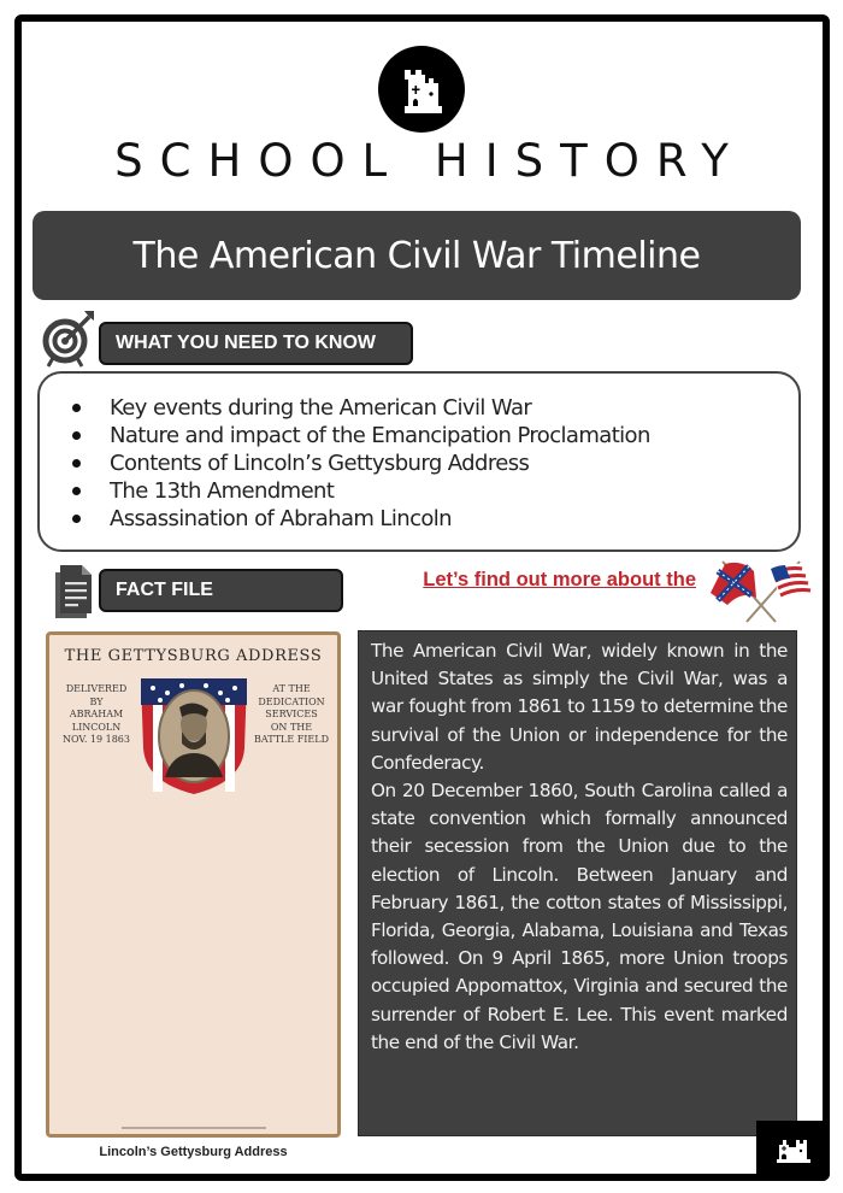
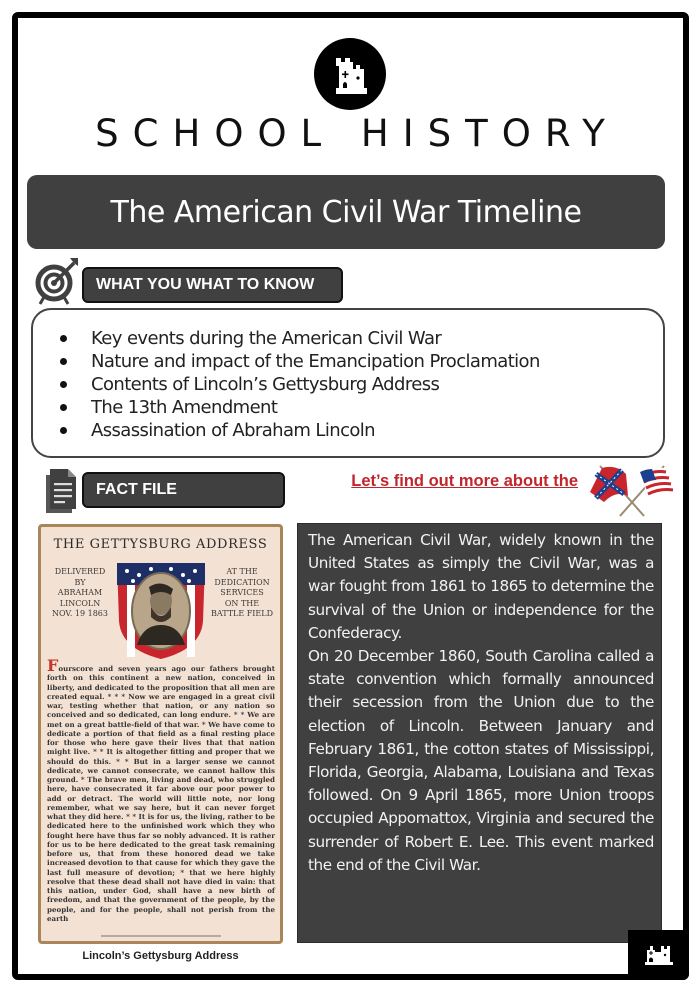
  SCHOOL HISTORY
  The American Civil War Timeline
- WHAT YOU NEED TO KNOW
+ WHAT YOU WHAT TO KNOW
  Key events during the American Civil War
  Nature and impact of the Emancipation Proclamation
  Contents of Lincoln’s Gettysburg Address
  The 13th Amendment
  Assassination of Abraham Lincoln
  FACT FILE
  Let’s find out more about the
  THE GETTYSBURG ADDRESS
  DELIVERED
  BY
  ABRAHAM
  LINCOLN
  NOV. 19 1863
  AT THE
  DEDICATION
  SERVICES
  ON THE
  BATTLE FIELD
+ Fourscore and seven years ago our fathers brought forth on this continent a new nation, conceived in liberty, and dedicated to the proposition that all men are created equal. * * * Now we are engaged in a great civil war, testing whether that nation, or any nation so conceived and so dedicated, can long endure. * * We are met on a great battle-field of that war. * We have come to dedicate a portion of that field as a final resting place for those who here gave their lives that that nation might live. * * It is altogether fitting and proper that we should do this. * * But in a larger sense we cannot dedicate, we cannot consecrate, we cannot hallow this ground. * The brave men, living and dead, who struggled here, have consecrated it far above our poor power to add or detract. The world will little note, nor long remember, what we say here, but it can never forget what they did here. * * It is for us, the living, rather to be dedicated here to the unfinished work which they who fought here have thus far so nobly advanced. It is rather for us to be here dedicated to the great task remaining before us, that from these honored dead we take increased devotion to that cause for which they gave the last full measure of devotion; * that we here highly resolve that these dead shall not have died in vain: that this nation, under God, shall have a new birth of freedom, and that the government of the people, by the people, and for the people, shall not perish from the earth
  Lincoln’s Gettysburg Address
- The American Civil War, widely known in the United States as simply the Civil War, was a war fought from 1861 to 1159 to determine the survival of the Union or independence for the Confederacy.
+ The American Civil War, widely known in the United States as simply the Civil War, was a war fought from 1861 to 1865 to determine the survival of the Union or independence for the Confederacy.
  On 20 December 1860, South Carolina called a state convention which formally announced their secession from the Union due to the election of Lincoln. Between January and February 1861, the cotton states of Mississippi, Florida, Georgia, Alabama, Louisiana and Texas followed. On 9 April 1865, more Union troops occupied Appomattox, Virginia and secured the surrender of Robert E. Lee. This event marked the end of the Civil War.
